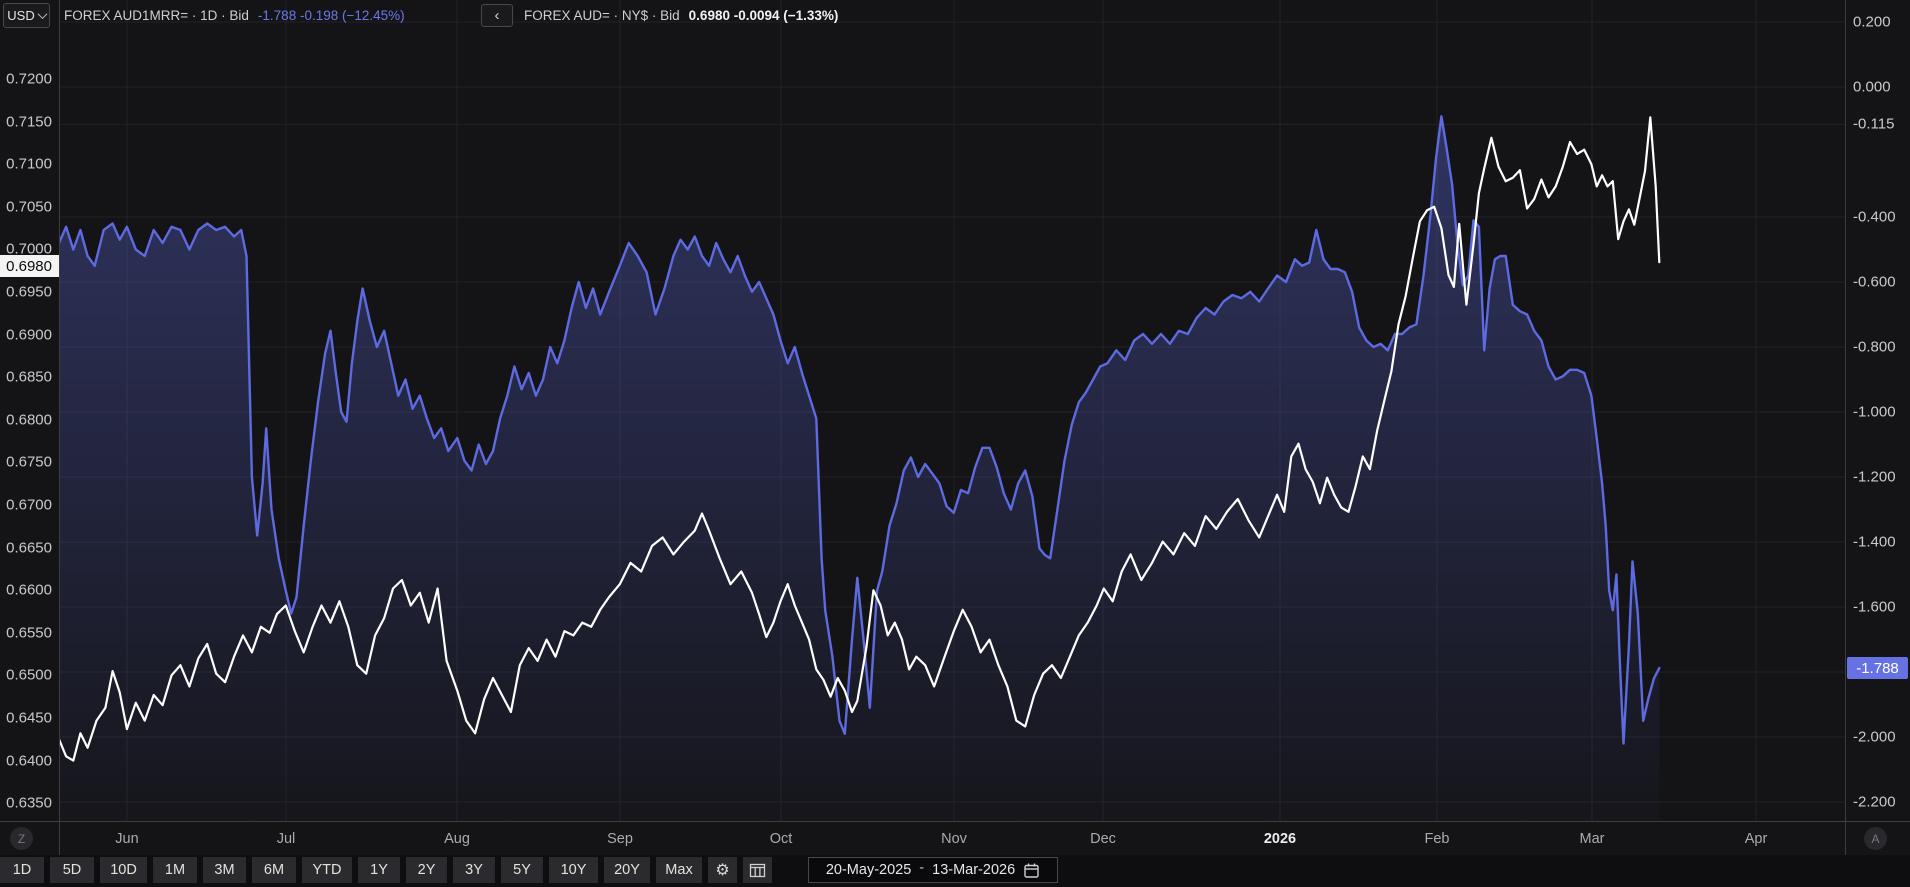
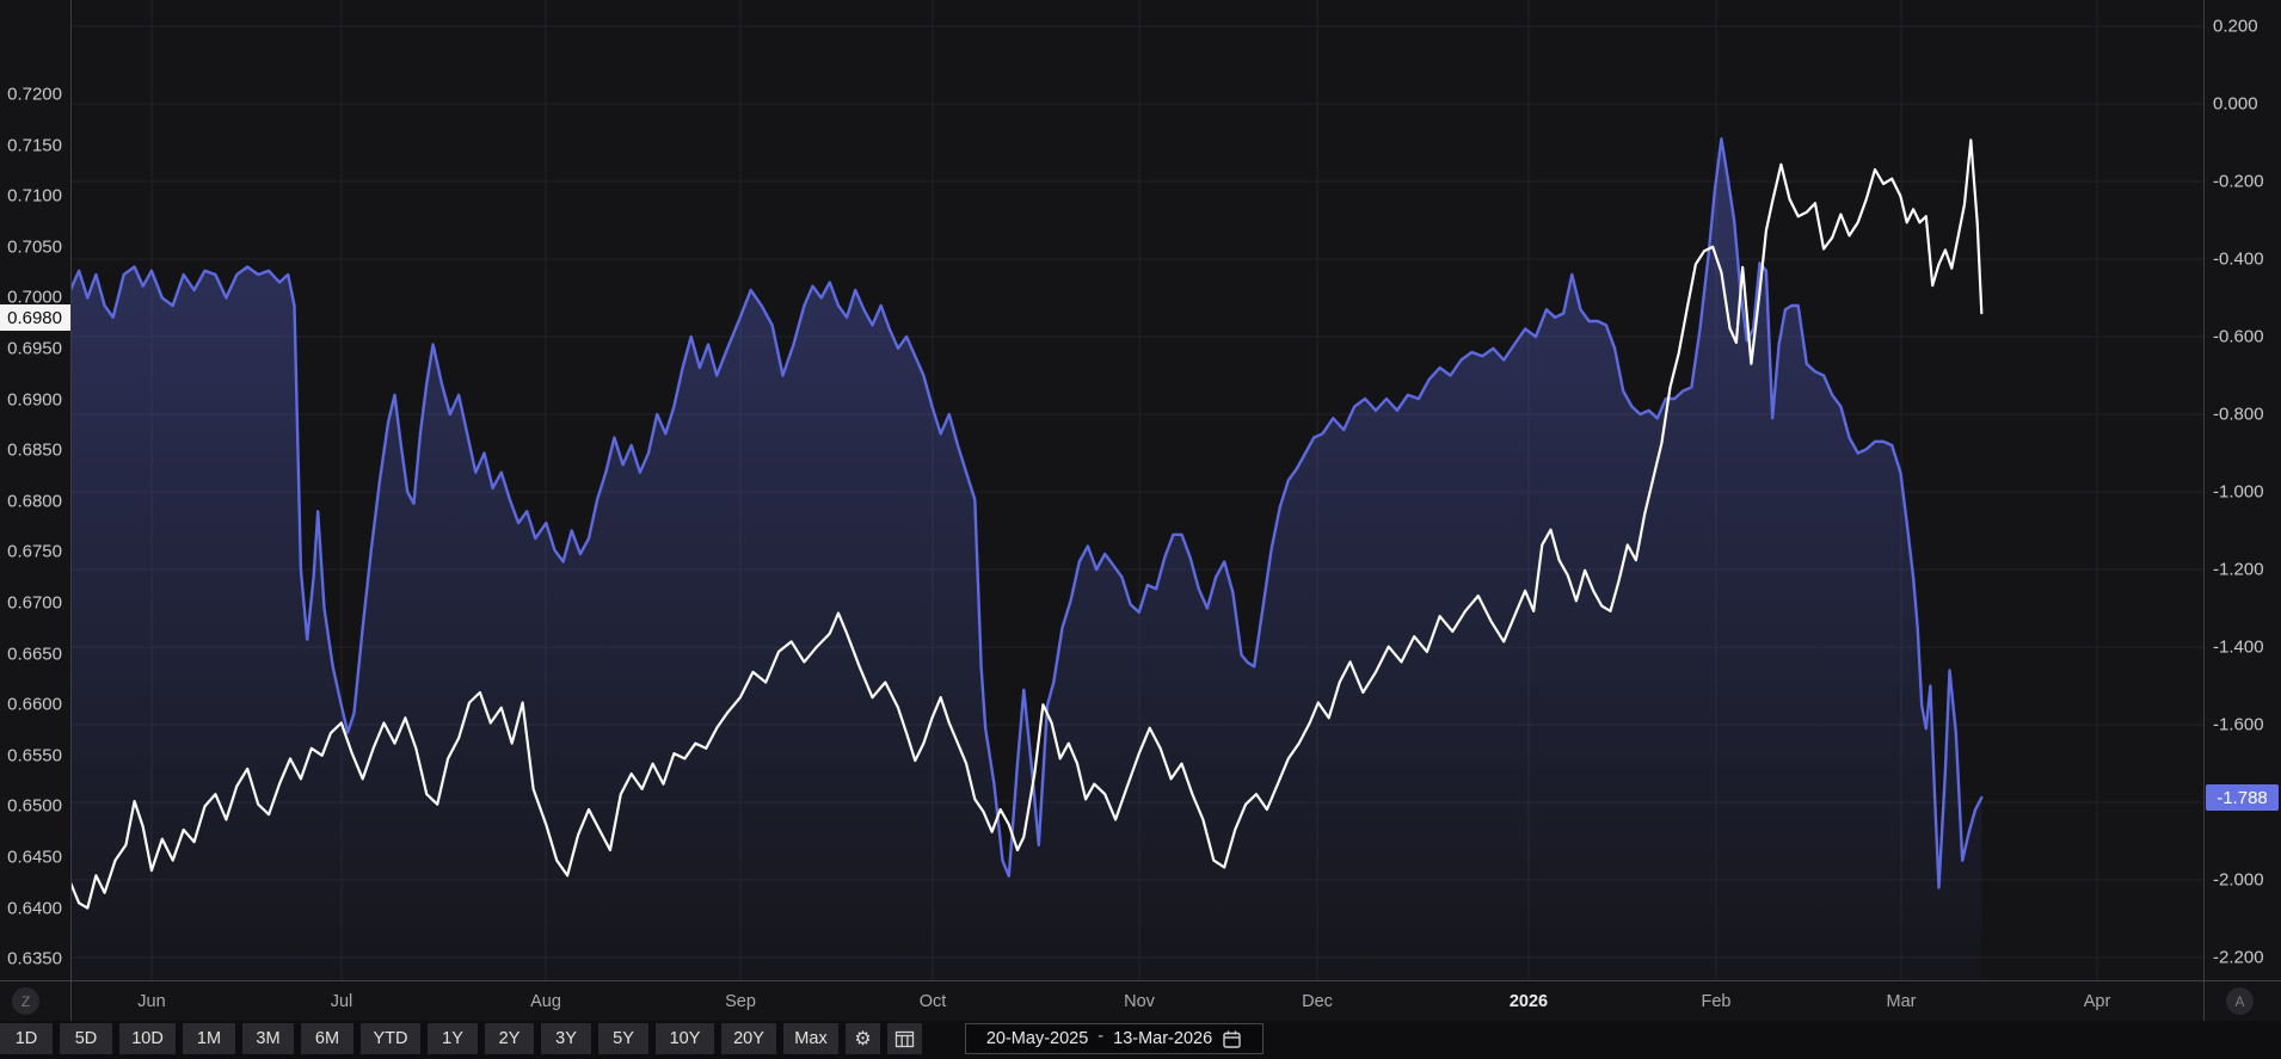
- USD
- FOREX AUD1MRR= · 1D · Bid
- -1.788 -0.198 (−12.45%)
- ‹
- FOREX AUD= · NY$ · Bid
- 0.6980 -0.0094 (−1.33%)
  0.6980
  0.7200
  0.7150
  0.7100
  0.7050
  0.7000
  0.6950
  0.6900
  0.6850
  0.6800
  0.6750
  0.6700
  0.6650
  0.6600
  0.6550
  0.6500
  0.6450
  0.6400
  0.6350
  -1.788
  0.200
  0.000
- -0.115
+ -0.200
  -0.400
  -0.600
  -0.800
  -1.000
  -1.200
  -1.400
  -1.600
  -2.000
  -2.200
  Z
  A
  Jun
  Jul
  Aug
  Sep
  Oct
  Nov
  Dec
  2026
  Feb
  Mar
  Apr
  1D
  5D
  10D
  1M
  3M
  6M
  YTD
  1Y
  2Y
  3Y
  5Y
  10Y
  20Y
  Max
  ⚙
  20-May-2025
  -
  13-Mar-2026
